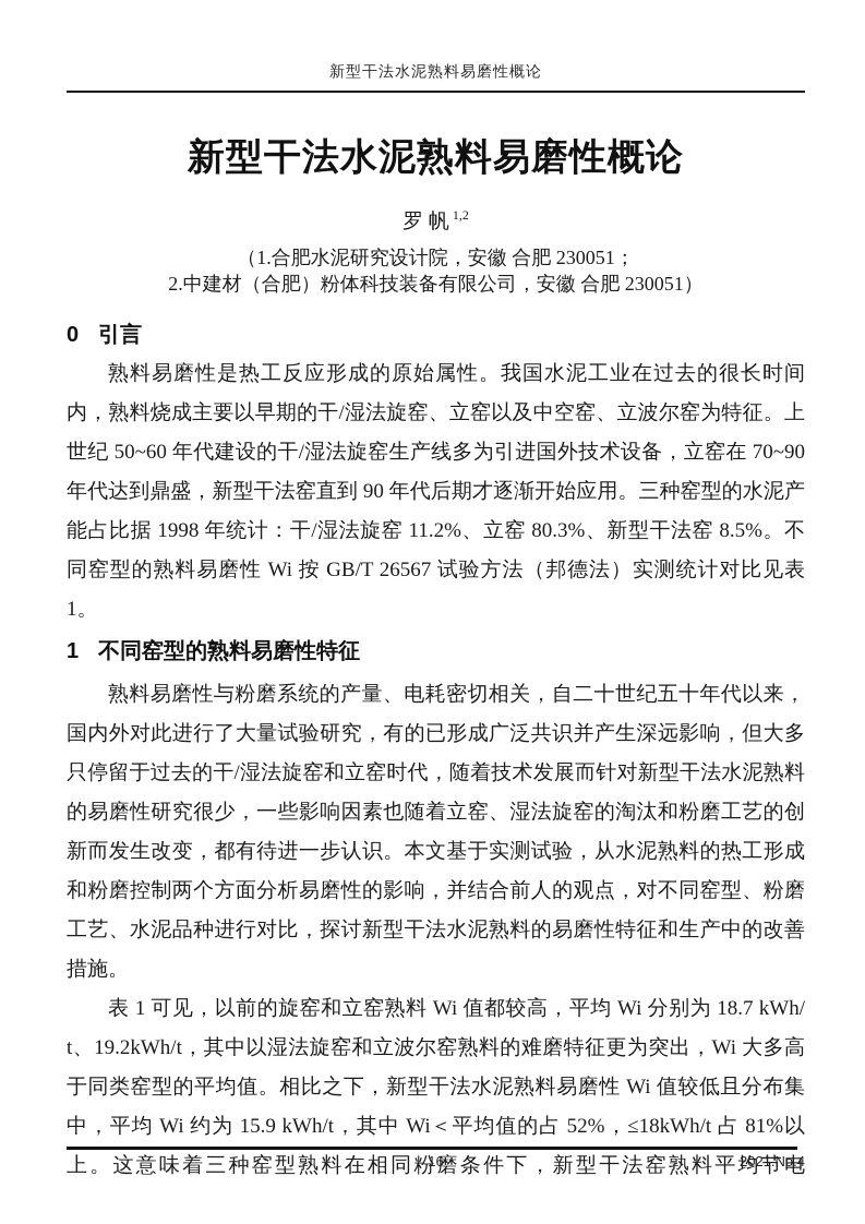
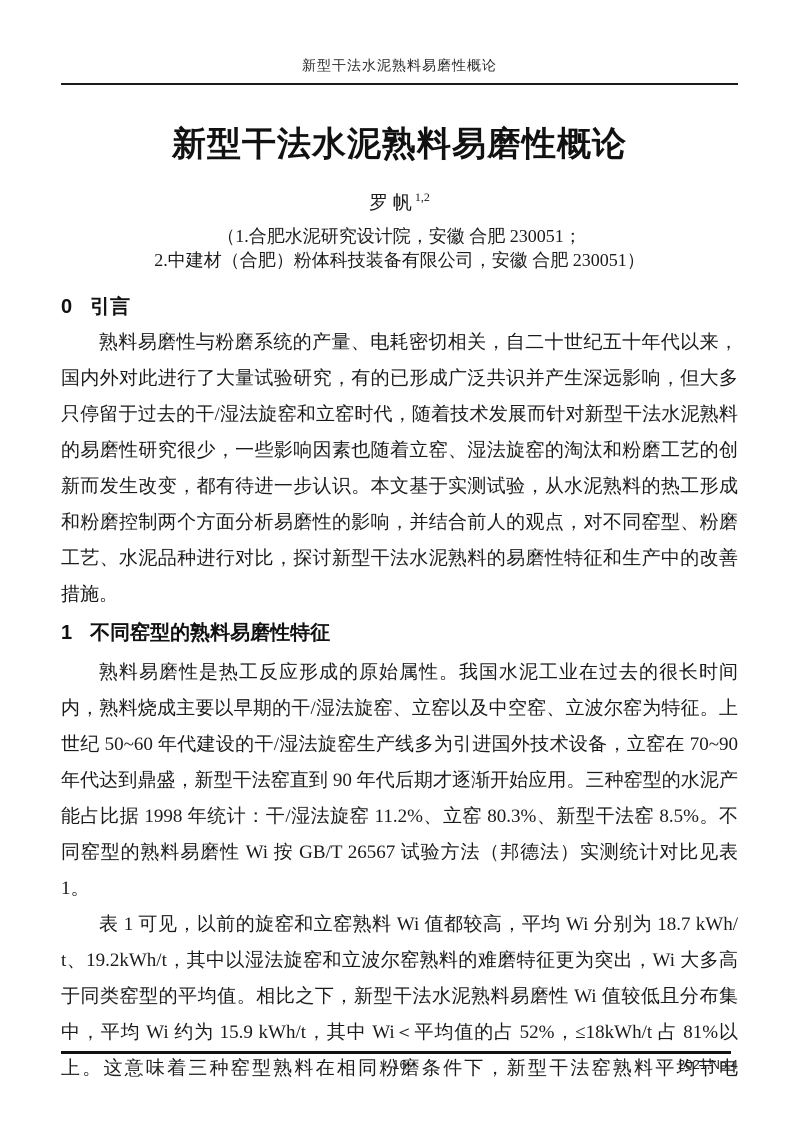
  新型干法水泥熟料易磨性概论
  新型干法水泥熟料易磨性概论
  罗 帆 1,2
  （1.合肥水泥研究设计院，安徽 合肥 230051；
  2.中建材（合肥）粉体科技装备有限公司，安徽 合肥 230051）
  0 引言
- 熟料易磨性是热工反应形成的原始属性。我国水泥工业在过去的很长时间内，熟料烧成主要以早期的干/湿法旋窑、立窑以及中空窑、立波尔窑为特征。上世纪 50~60 年代建设的干/湿法旋窑生产线多为引进国外技术设备，立窑在 70~90 年代达到鼎盛，新型干法窑直到 90 年代后期才逐渐开始应用。三种窑型的水泥产能占比据 1998 年统计：干/湿法旋窑 11.2%、立窑 80.3%、新型干法窑 8.5%。不同窑型的熟料易磨性 Wi 按 GB/T 26567 试验方法（邦德法）实测统计对比见表 1。
+ 熟料易磨性与粉磨系统的产量、电耗密切相关，自二十世纪五十年代以来，国内外对此进行了大量试验研究，有的已形成广泛共识并产生深远影响，但大多只停留于过去的干/湿法旋窑和立窑时代，随着技术发展而针对新型干法水泥熟料的易磨性研究很少，一些影响因素也随着立窑、湿法旋窑的淘汰和粉磨工艺的创新而发生改变，都有待进一步认识。本文基于实测试验，从水泥熟料的热工形成和粉磨控制两个方面分析易磨性的影响，并结合前人的观点，对不同窑型、粉磨工艺、水泥品种进行对比，探讨新型干法水泥熟料的易磨性特征和生产中的改善措施。
  1 不同窑型的熟料易磨性特征
- 熟料易磨性与粉磨系统的产量、电耗密切相关，自二十世纪五十年代以来，国内外对此进行了大量试验研究，有的已形成广泛共识并产生深远影响，但大多只停留于过去的干/湿法旋窑和立窑时代，随着技术发展而针对新型干法水泥熟料的易磨性研究很少，一些影响因素也随着立窑、湿法旋窑的淘汰和粉磨工艺的创新而发生改变，都有待进一步认识。本文基于实测试验，从水泥熟料的热工形成和粉磨控制两个方面分析易磨性的影响，并结合前人的观点，对不同窑型、粉磨工艺、水泥品种进行对比，探讨新型干法水泥熟料的易磨性特征和生产中的改善措施。
+ 熟料易磨性是热工反应形成的原始属性。我国水泥工业在过去的很长时间内，熟料烧成主要以早期的干/湿法旋窑、立窑以及中空窑、立波尔窑为特征。上世纪 50~60 年代建设的干/湿法旋窑生产线多为引进国外技术设备，立窑在 70~90 年代达到鼎盛，新型干法窑直到 90 年代后期才逐渐开始应用。三种窑型的水泥产能占比据 1998 年统计：干/湿法旋窑 11.2%、立窑 80.3%、新型干法窑 8.5%。不同窑型的熟料易磨性 Wi 按 GB/T 26567 试验方法（邦德法）实测统计对比见表 1。
  表 1 可见，以前的旋窑和立窑熟料 Wi 值都较高，平均 Wi 分别为 18.7 kWh/t、19.2kWh/t，其中以湿法旋窑和立波尔窑熟料的难磨特征更为突出，Wi 大多高于同类窑型的平均值。相比之下，新型干法水泥熟料易磨性 Wi 值较低且分布集中，平均 Wi 约为 15.9 kWh/t，其中 Wi＜平均值的占 52%，≤18kWh/t 占 81%以上。这意味着三种窑型熟料在相同粉磨条件下，新型干法窑熟料平均节电
  16
  2021.No.4
